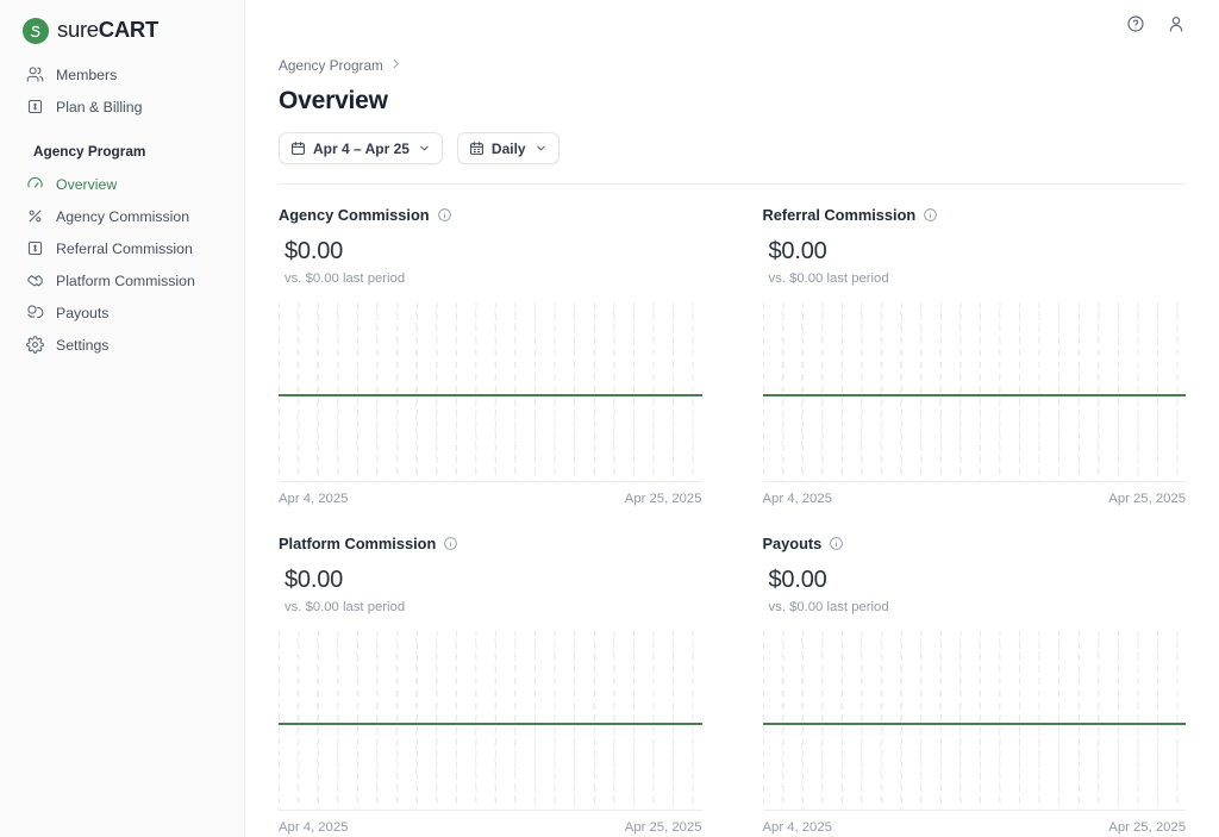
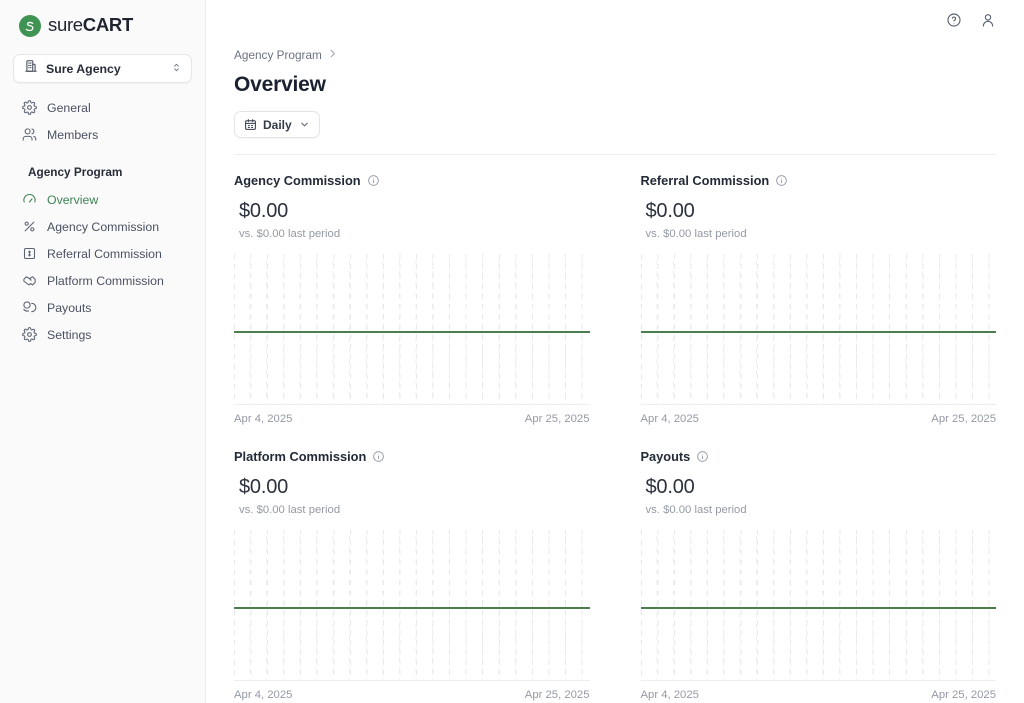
  sure
  CART
+ Sure Agency
+ General
  Members
- Plan & Billing
  Agency Program
  Overview
  Agency Commission
  Referral Commission
  Platform Commission
  Payouts
  Settings
  Agency Program
  Overview
- Apr 4 – Apr 25
  Daily
  Agency Commission
  $0.00
  vs. $0.00 last period
  Apr 4, 2025
  Apr 25, 2025
  Referral Commission
  $0.00
  vs. $0.00 last period
  Apr 4, 2025
  Apr 25, 2025
  Platform Commission
  $0.00
  vs. $0.00 last period
  Apr 4, 2025
  Apr 25, 2025
  Payouts
  $0.00
  vs. $0.00 last period
  Apr 4, 2025
  Apr 25, 2025
